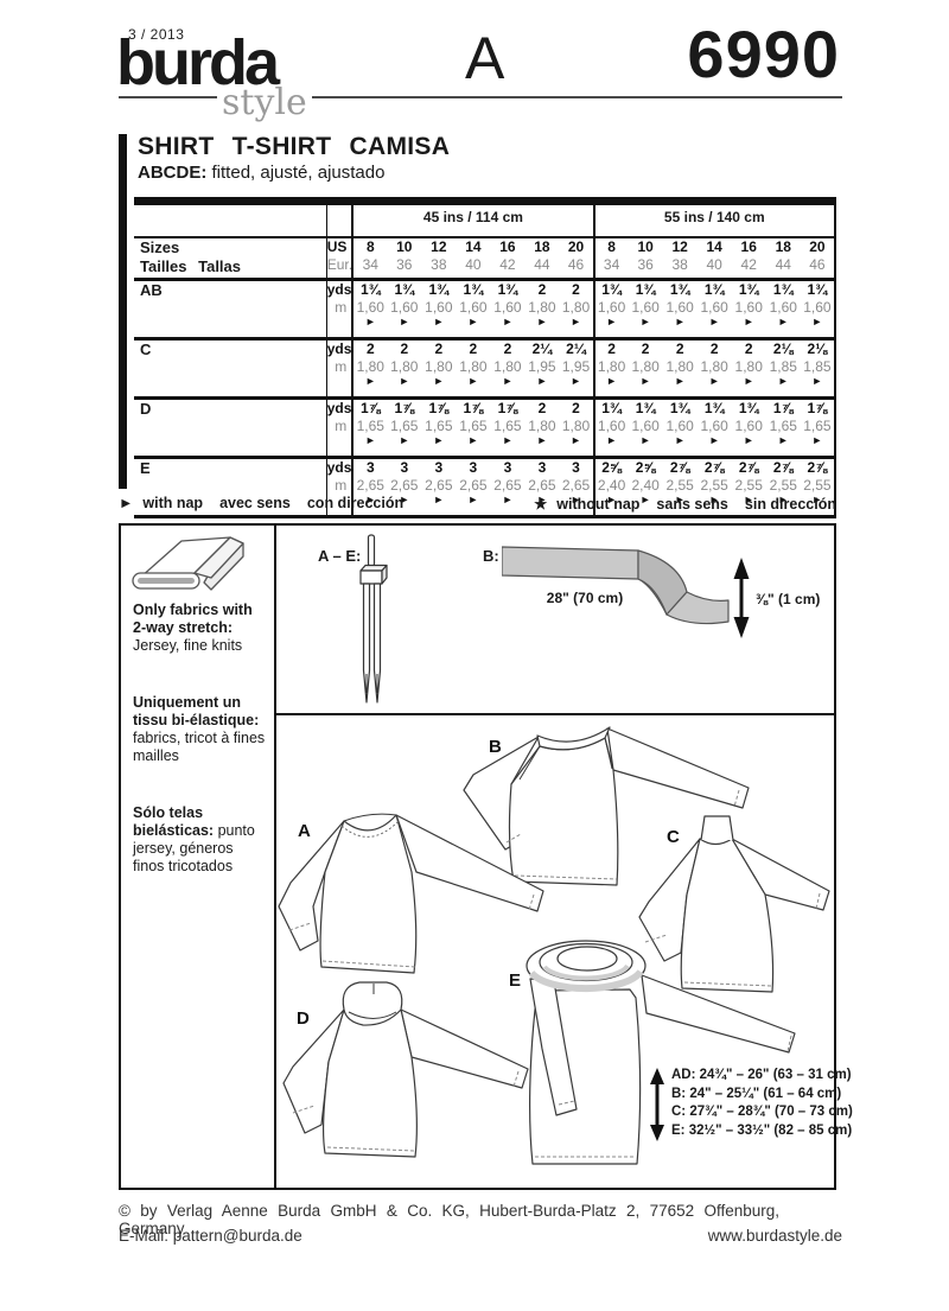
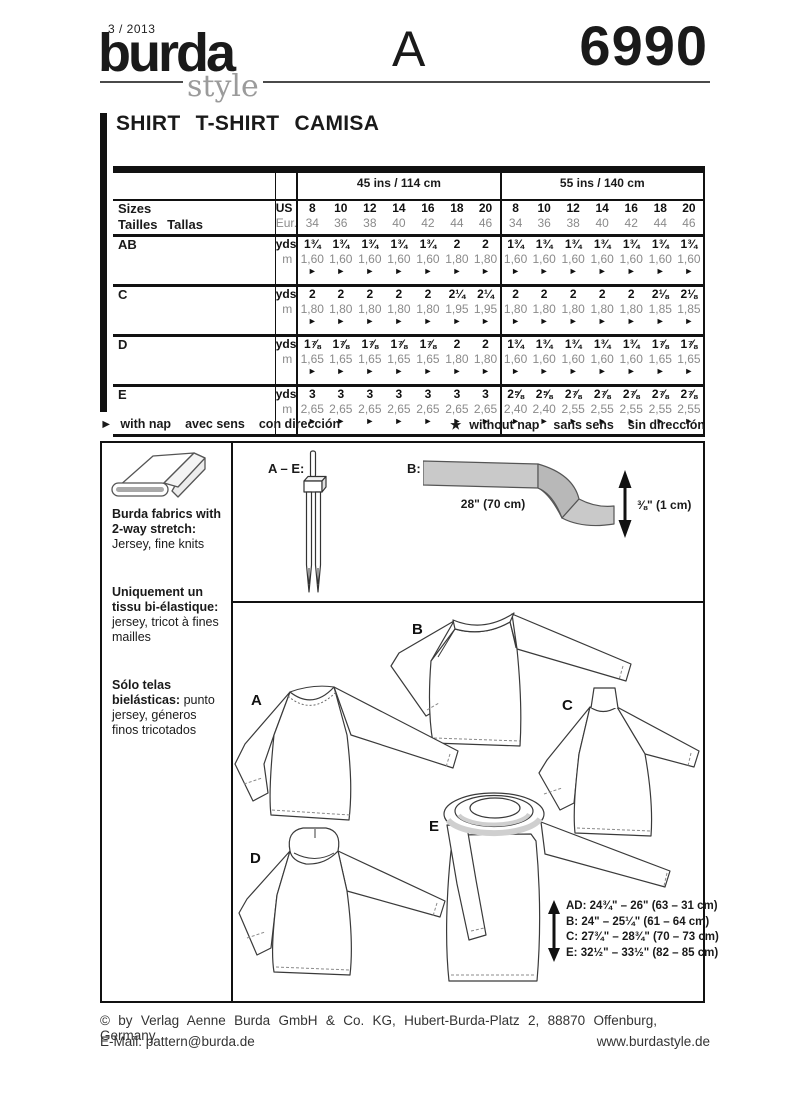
  3 / 2013
  burda
  style
  A
  6990
  SHIRT T-SHIRT CAMISA
- ABCDE: fitted, ajusté, ajustado
  		45 ins / 114 cm	55 ins / 140 cm
  SizesTailles Tallas	USEur.	834	1036	1238	1440	1642	1844	2046	834	1036	1238	1440	1642	1844	2046
  AB	ydsm	1¾1,60►	1¾1,60►	1¾1,60►	1¾1,60►	1¾1,60►	21,80►	21,80►	1¾1,60►	1¾1,60►	1¾1,60►	1¾1,60►	1¾1,60►	1¾1,60►	1¾1,60►
  C	ydsm	21,80►	21,80►	21,80►	21,80►	21,80►	2¼1,95►	2¼1,95►	21,80►	21,80►	21,80►	21,80►	21,80►	2⅛1,85►	2⅛1,85►
  D	ydsm	1⅞1,65►	1⅞1,65►	1⅞1,65►	1⅞1,65►	1⅞1,65►	21,80►	21,80►	1¾1,60►	1¾1,60►	1¾1,60►	1¾1,60►	1¾1,60►	1⅞1,65►	1⅞1,65►
  E	ydsm	32,65►	32,65►	32,65►	32,65►	32,65►	32,65►	32,65►	2⅝2,40►	2⅝2,40►	2⅞2,55►	2⅞2,55►	2⅞2,55►	2⅞2,55►	2⅞2,55►
  ► with nap avec sens con dirección
  ★ without nap sans sens sin dirección
- Only fabrics with 2-way stretch: Jersey, fine knits
+ Burda fabrics with 2-way stretch: Jersey, fine knits
- Uniquement un tissu bi-élastique: fabrics, tricot à fines mailles
+ Uniquement un tissu bi-élastique: jersey, tricot à fines mailles
  Sólo telas bielásticas: punto jersey, géneros finos tricotados
  A – E:
  B:
  28" (70 cm)
  ⅜" (1 cm)
  A
  B
  C
  D
  E
  AD: 24¾" – 26" (63 – 31 cm)
  B: 24" – 25¼" (61 – 64 cm)
  C: 27¾" – 28¾" (70 – 73 cm)
  E: 32½" – 33½" (82 – 85 cm)
- © by Verlag Aenne Burda GmbH & Co. KG, Hubert-Burda-Platz 2, 77652 Offenburg, Germany
+ © by Verlag Aenne Burda GmbH & Co. KG, Hubert-Burda-Platz 2, 88870 Offenburg, Germany
  E-Mail: pattern@burda.de
  www.burdastyle.de
